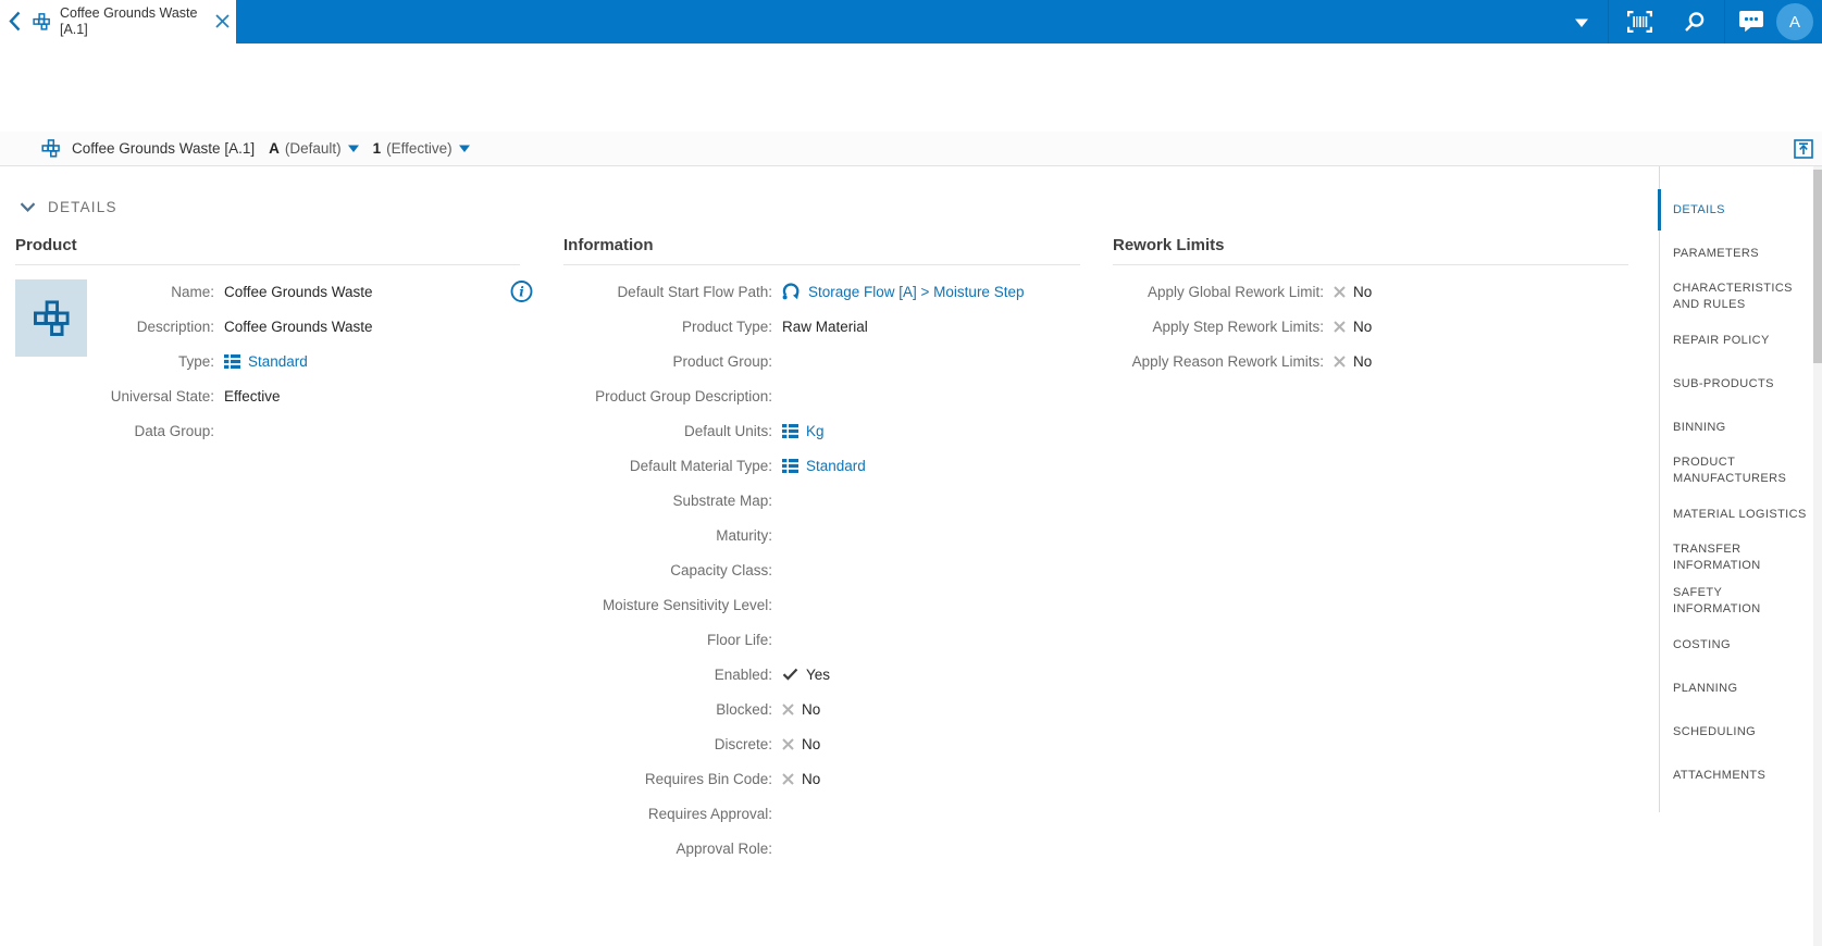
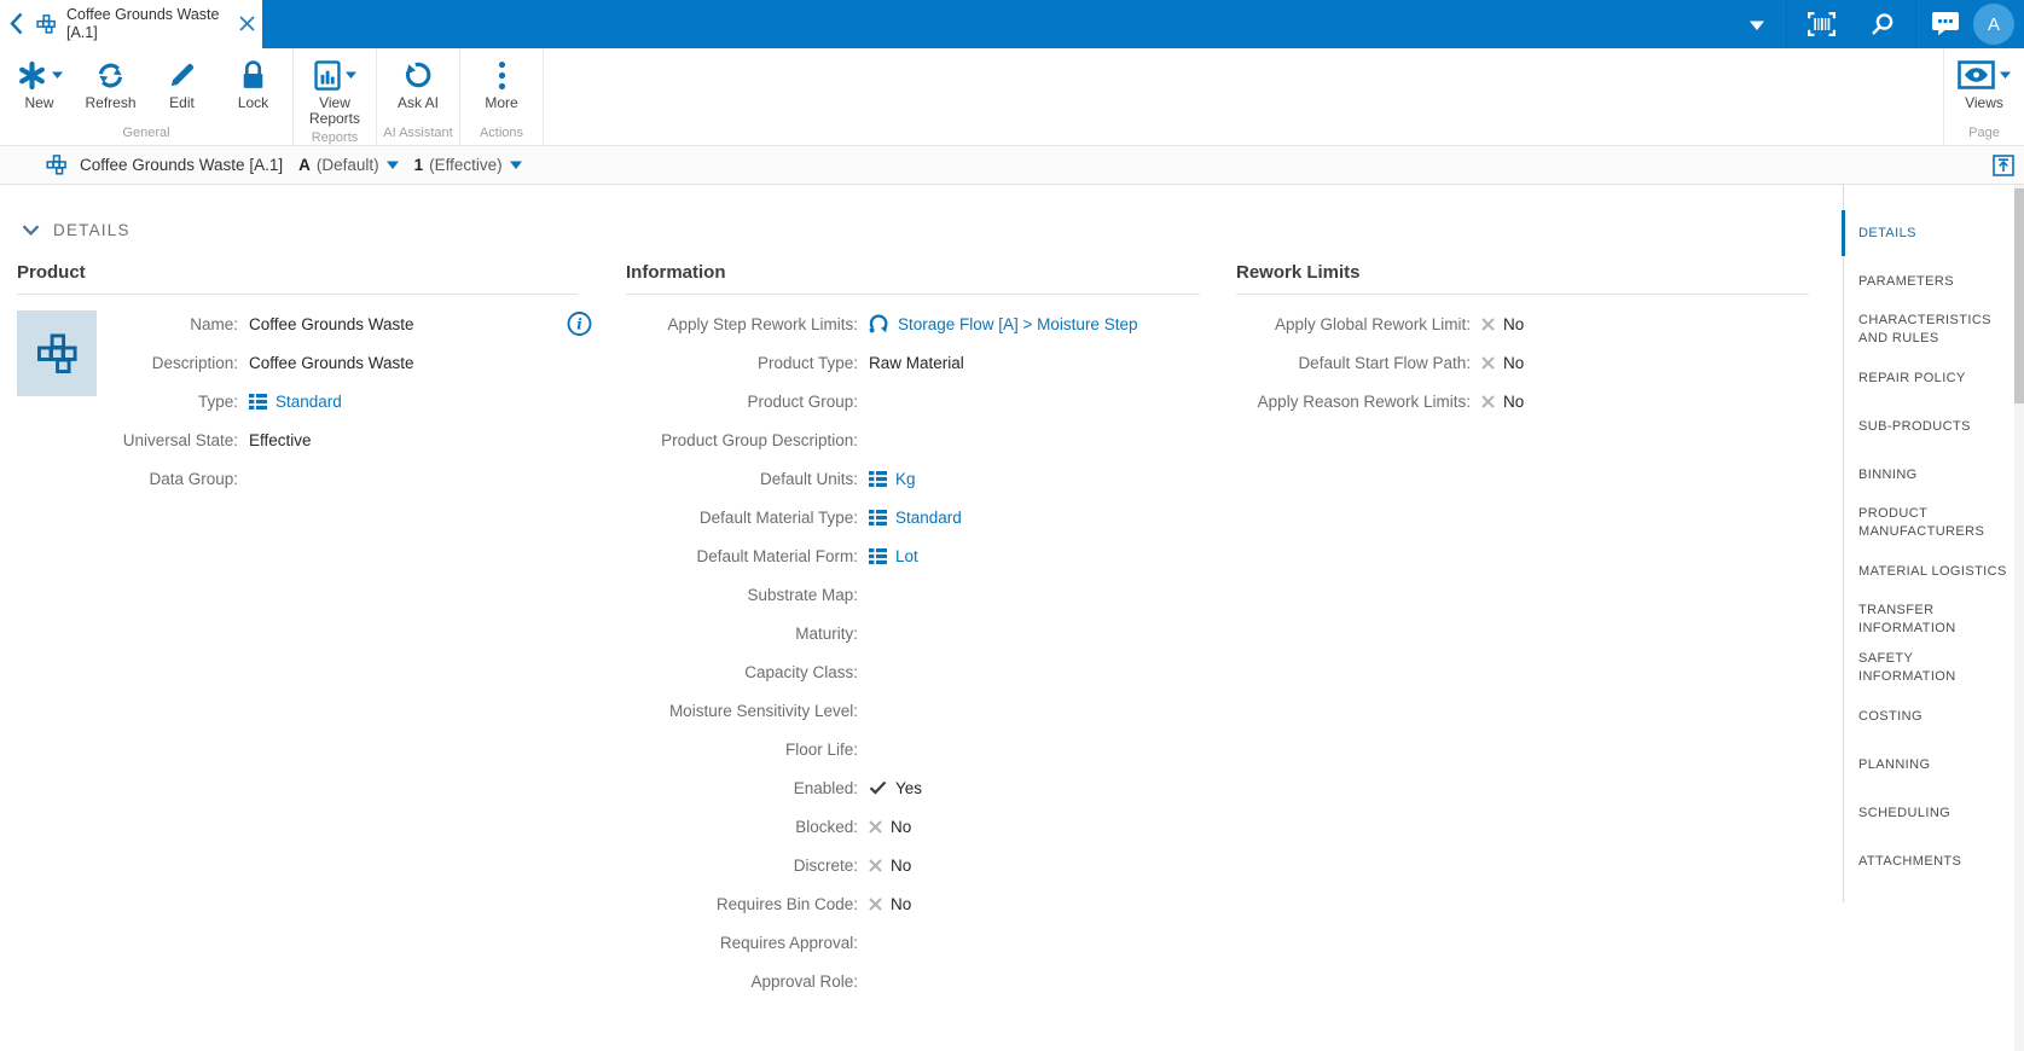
  Coffee Grounds Waste [A.1]
  A
+ New
+ Refresh
+ Edit
+ Lock
+ General
+ View Reports
+ Reports
+ Ask AI
+ AI Assistant
+ More
+ Actions
+ Views
+ Page
  Coffee Grounds Waste [A.1]
  A
  (Default)
  1
  (Effective)
  DETAILS
  Product
  Name:
  Coffee Grounds Waste
  i
  Description:
  Coffee Grounds Waste
  Type:
  Standard
  Universal State:
  Effective
  Data Group:
  Information
- Default Start Flow Path:
+ Apply Step Rework Limits:
  Storage Flow [A] > Moisture Step
  Product Type:
  Raw Material
  Product Group:
  Product Group Description:
  Default Units:
  Kg
  Default Material Type:
  Standard
+ Default Material Form:
+ Lot
  Substrate Map:
  Maturity:
  Capacity Class:
  Moisture Sensitivity Level:
  Floor Life:
  Enabled:
  Yes
  Blocked:
  No
  Discrete:
  No
  Requires Bin Code:
  No
  Requires Approval:
  Approval Role:
  Rework Limits
  Apply Global Rework Limit:
  No
- Apply Step Rework Limits:
+ Default Start Flow Path:
  No
  Apply Reason Rework Limits:
  No
  DETAILS
  PARAMETERS
  CHARACTERISTICS
  AND RULES
  REPAIR POLICY
  SUB-PRODUCTS
  BINNING
  PRODUCT
  MANUFACTURERS
  MATERIAL LOGISTICS
  TRANSFER
  INFORMATION
  SAFETY
  INFORMATION
  COSTING
  PLANNING
  SCHEDULING
  ATTACHMENTS
